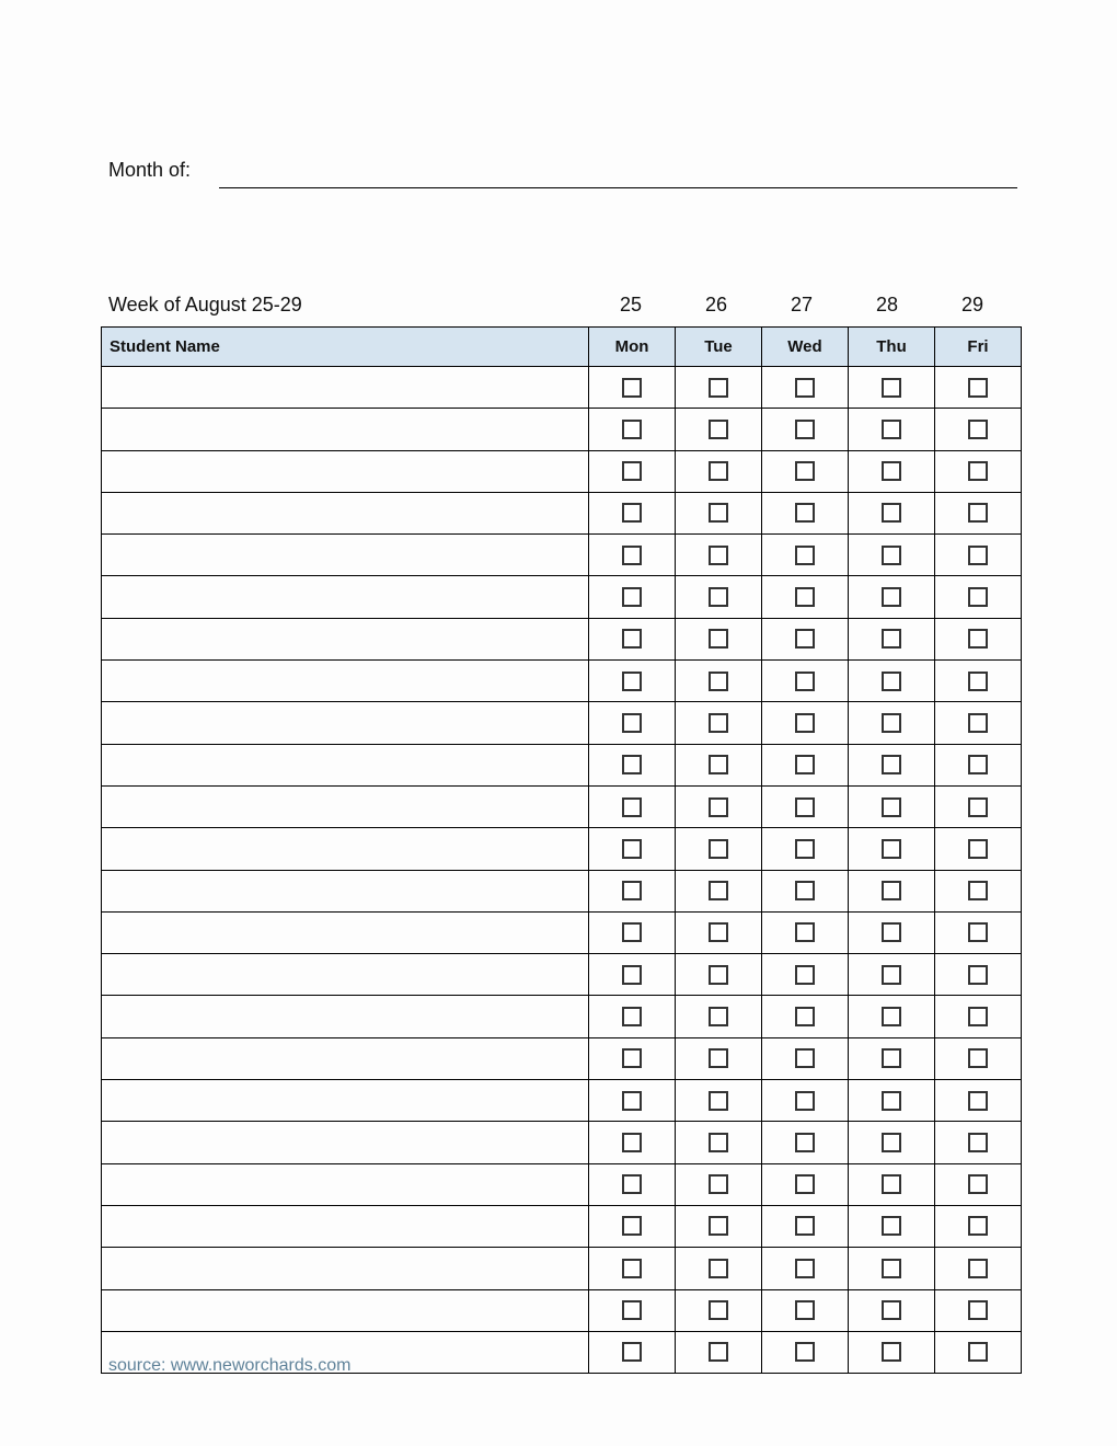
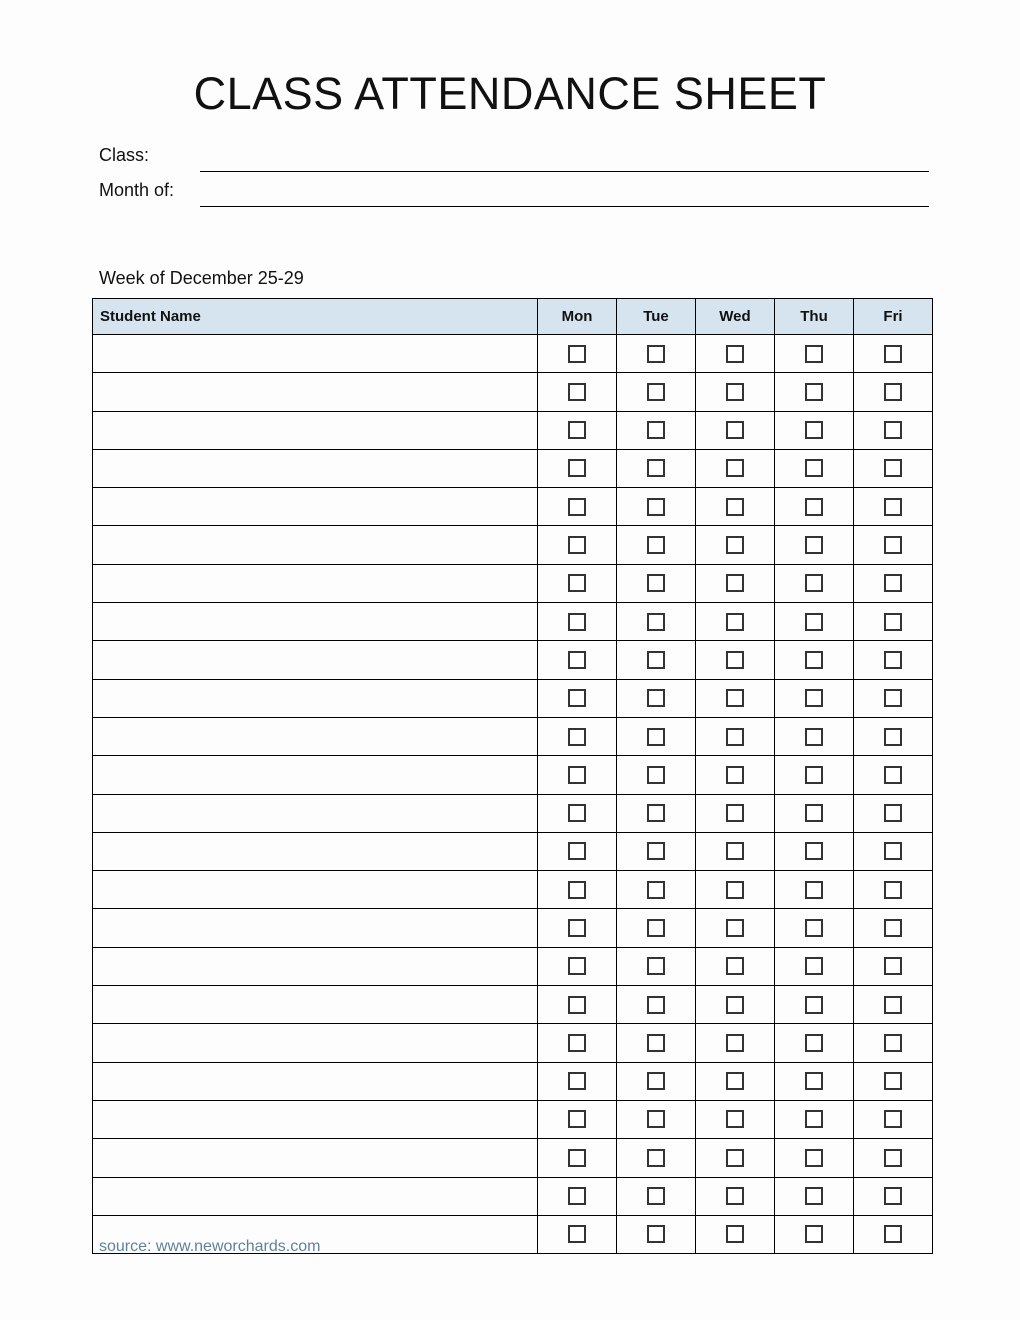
+ CLASS ATTENDANCE SHEET
+ Class:
  Month of:
- Week of August 25-29
+ Week of December 25-29
- 25
- 26
- 27
- 28
- 29
  Student Name	Mon	Tue	Wed	Thu	Fri
  source: www.neworchards.com
